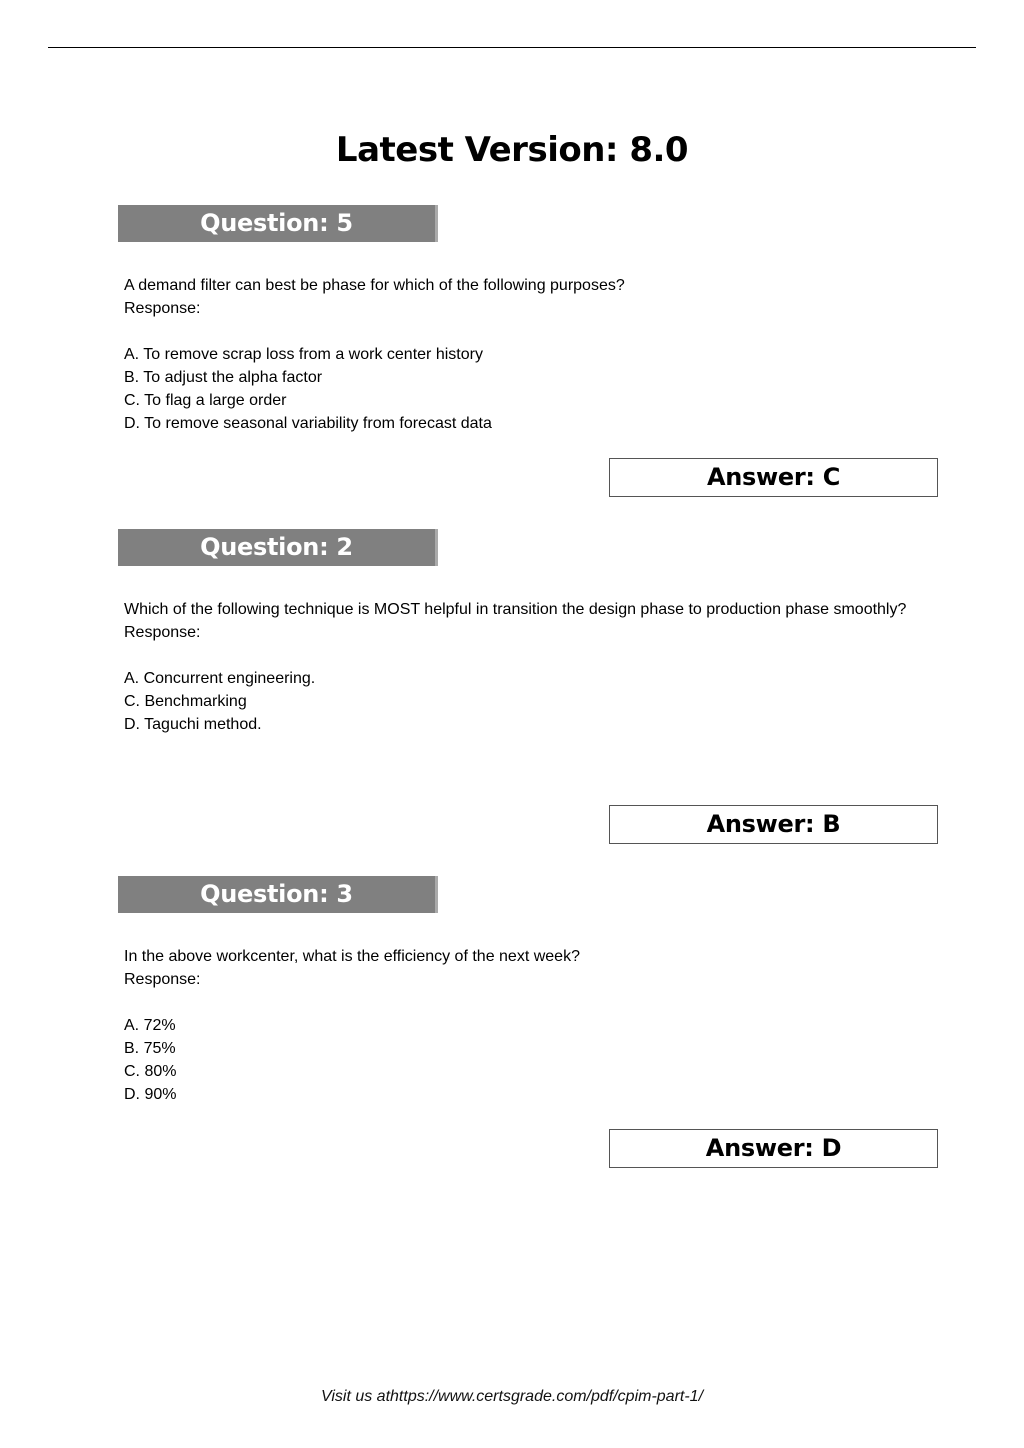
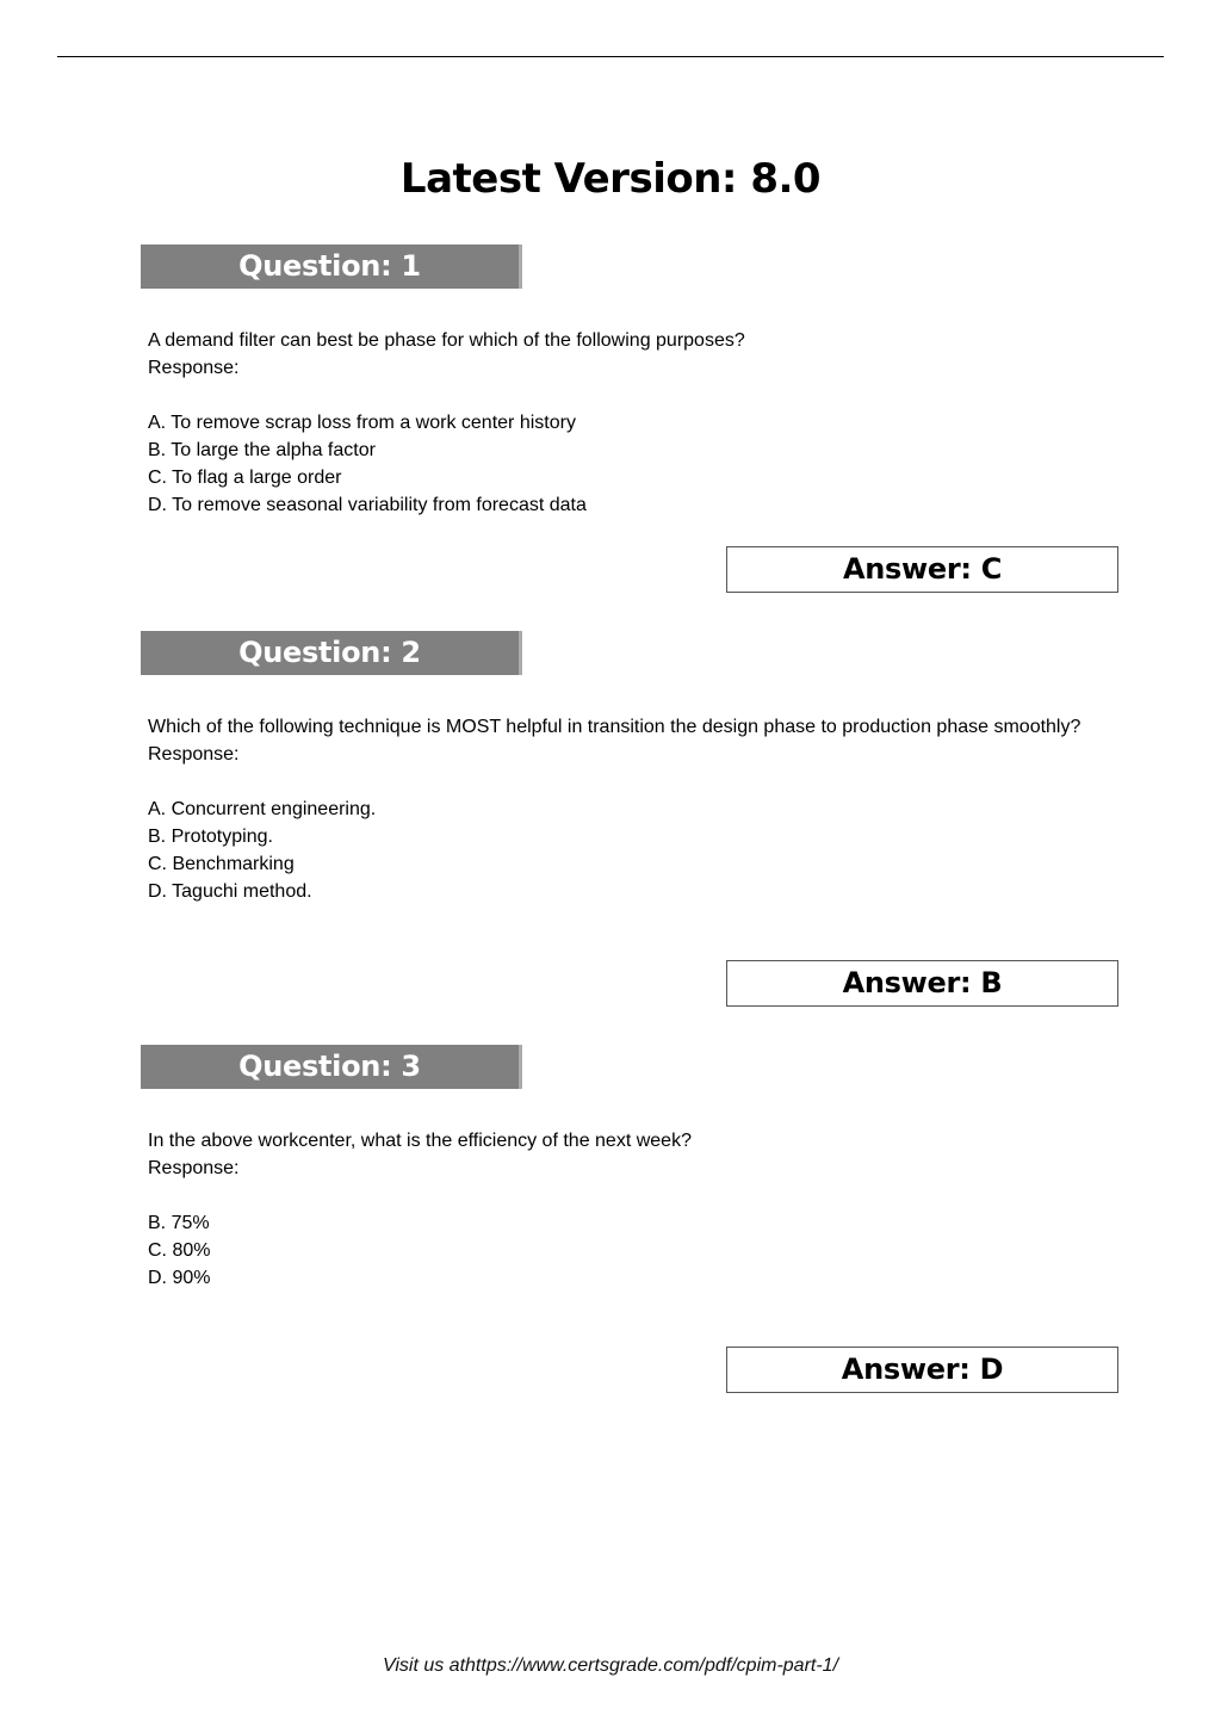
  Latest Version: 8.0
- Question: 5
+ Question: 1
  A demand filter can best be phase for which of the following purposes?
  Response:
  A. To remove scrap loss from a work center history
- B. To adjust the alpha factor
+ B. To large the alpha factor
  C. To flag a large order
  D. To remove seasonal variability from forecast data
  Answer: C
  Question: 2
  Which of the following technique is MOST helpful in transition the design phase to production phase smoothly?
  Response:
  A. Concurrent engineering.
+ B. Prototyping.
  C. Benchmarking
  D. Taguchi method.
  Answer: B
  Question: 3
  In the above workcenter, what is the efficiency of the next week?
  Response:
- A. 72%
  B. 75%
  C. 80%
  D. 90%
  Answer: D
  Visit us athttps://www.certsgrade.com/pdf/cpim-part-1/
